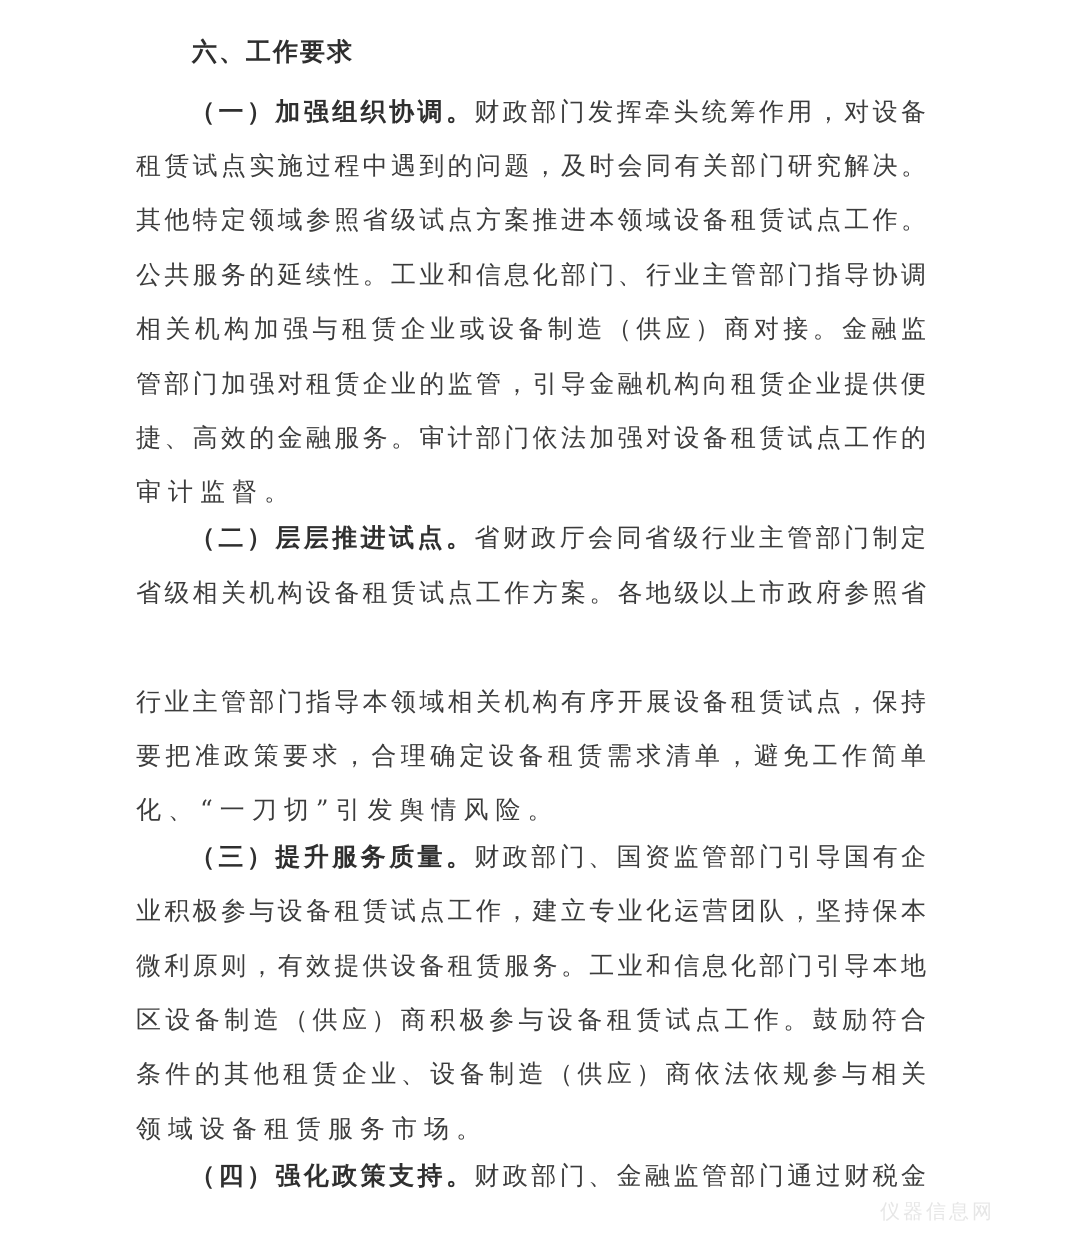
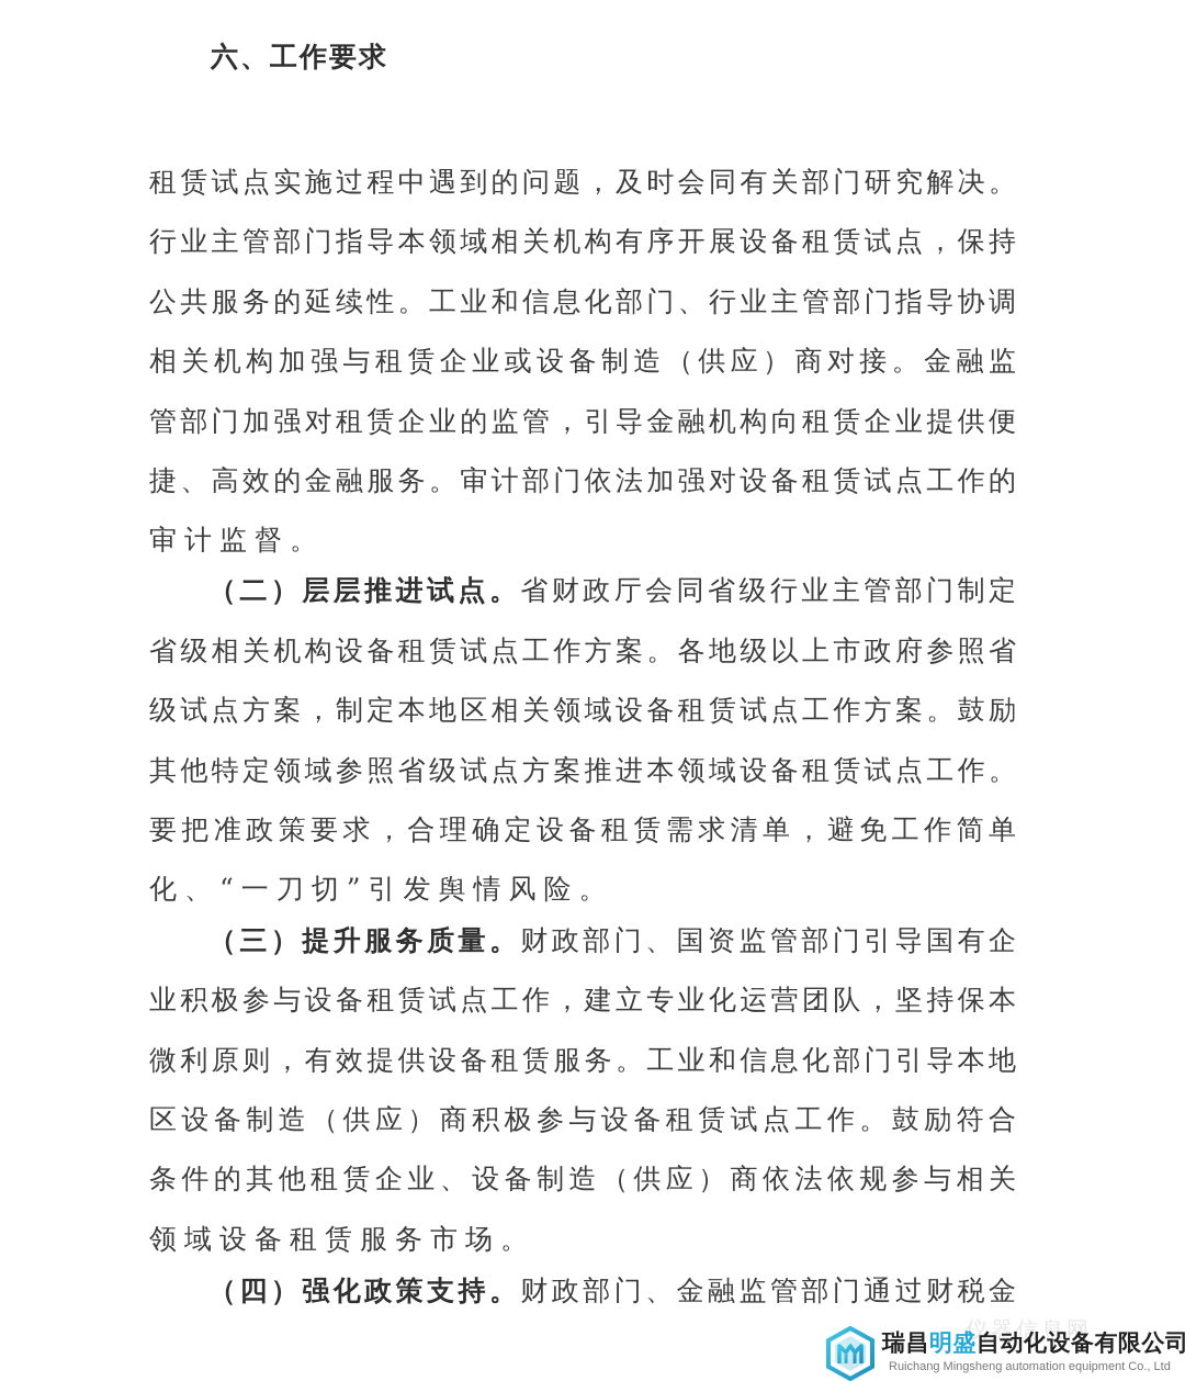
  六、工作要求
- （一）加强组织协调。财政部门发挥牵头统筹作用，对设备
  租赁试点实施过程中遇到的问题，及时会同有关部门研究解决。
- 其他特定领域参照省级试点方案推进本领域设备租赁试点工作。
+ 行业主管部门指导本领域相关机构有序开展设备租赁试点，保持
  公共服务的延续性。工业和信息化部门、行业主管部门指导协调
  相关机构加强与租赁企业或设备制造（供应）商对接。金融监
  管部门加强对租赁企业的监管，引导金融机构向租赁企业提供便
  捷、高效的金融服务。审计部门依法加强对设备租赁试点工作的
  审计监督。
  （二）层层推进试点。省财政厅会同省级行业主管部门制定
  省级相关机构设备租赁试点工作方案。各地级以上市政府参照省
+ 级试点方案，制定本地区相关领域设备租赁试点工作方案。鼓励
- 行业主管部门指导本领域相关机构有序开展设备租赁试点，保持
+ 其他特定领域参照省级试点方案推进本领域设备租赁试点工作。
  要把准政策要求，合理确定设备租赁需求清单，避免工作简单
  化、“一刀切”引发舆情风险。
  （三）提升服务质量。财政部门、国资监管部门引导国有企
  业积极参与设备租赁试点工作，建立专业化运营团队，坚持保本
  微利原则，有效提供设备租赁服务。工业和信息化部门引导本地
  区设备制造（供应）商积极参与设备租赁试点工作。鼓励符合
  条件的其他租赁企业、设备制造（供应）商依法依规参与相关
  领域设备租赁服务市场。
  （四）强化政策支持。财政部门、金融监管部门通过财税金
  仪器信息网
+ 瑞昌明盛自动化设备有限公司
+ Ruichang Mingsheng automation equipment Co., Ltd
